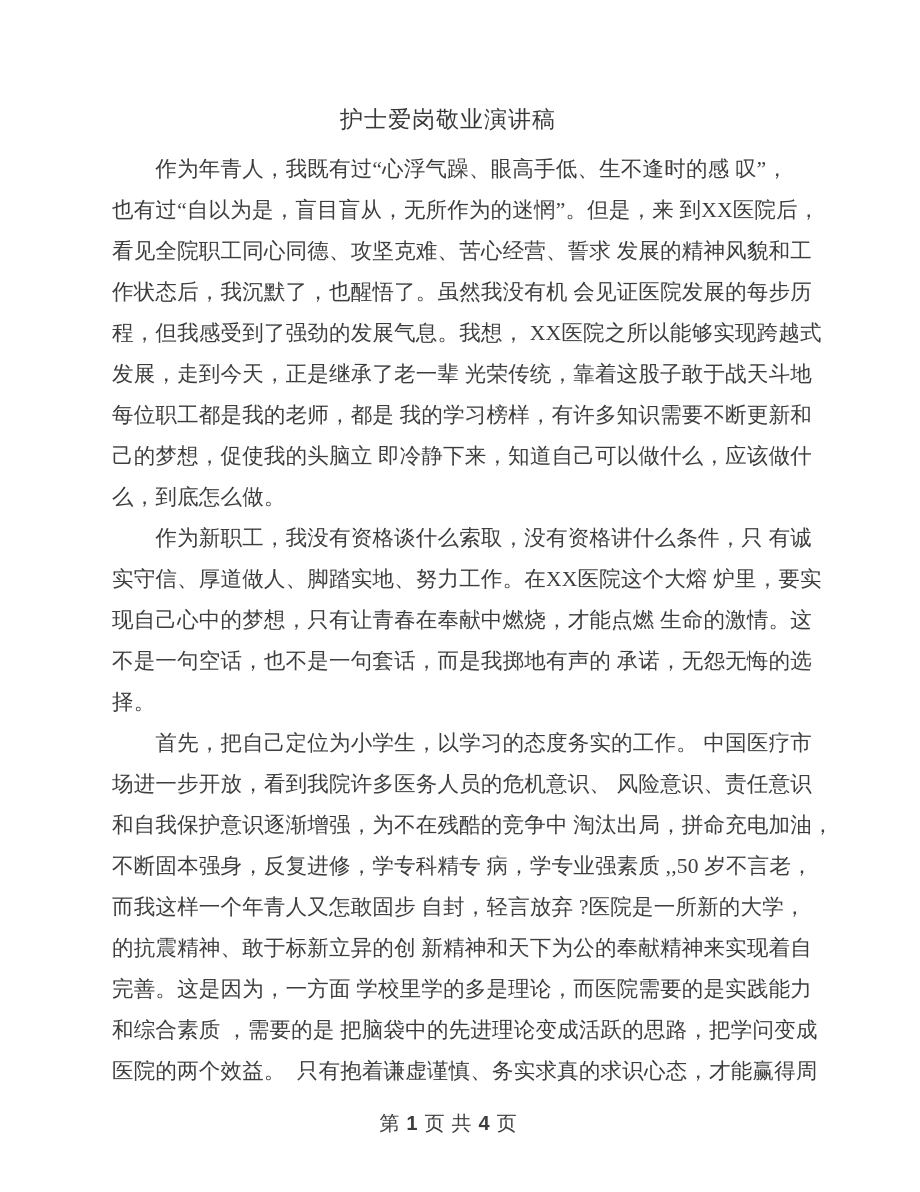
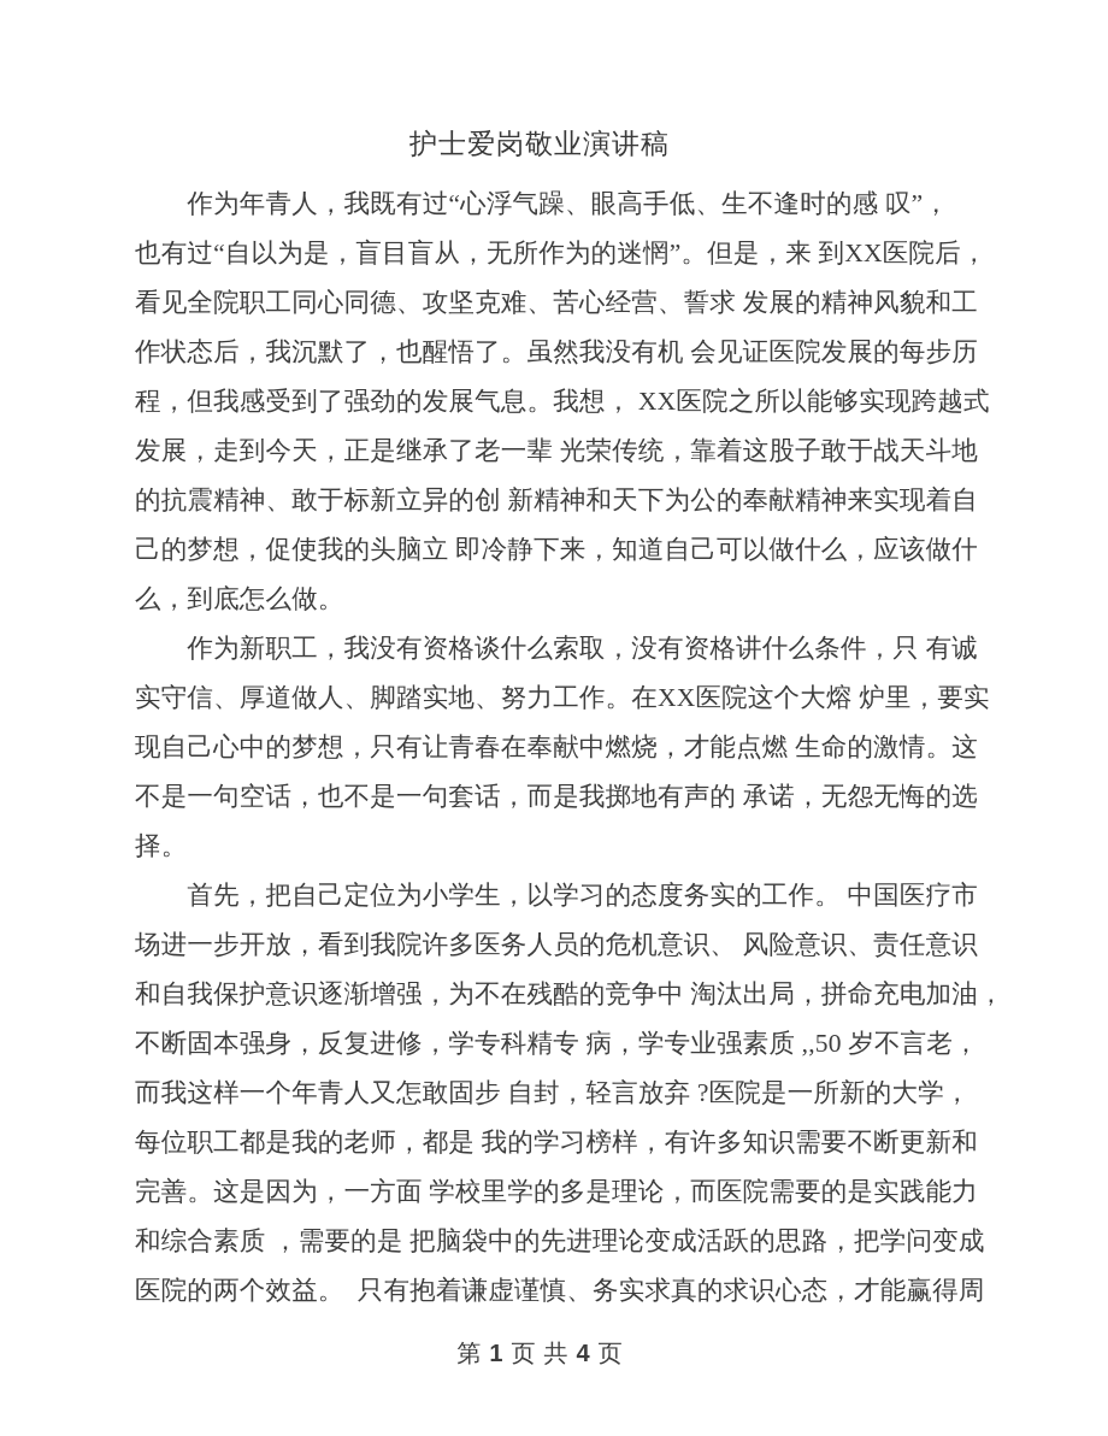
  护士爱岗敬业演讲稿
  作为年青人，我既有过“心浮气躁、眼高手低、生不逢时的感 叹”，
  也有过“自以为是，盲目盲从，无所作为的迷惘”。但是，来 到XX医院后，
  看见全院职工同心同德、攻坚克难、苦心经营、誓求 发展的精神风貌和工
  作状态后，我沉默了，也醒悟了。虽然我没有机 会见证医院发展的每步历
  程，但我感受到了强劲的发展气息。我想， XX医院之所以能够实现跨越式
  发展，走到今天，正是继承了老一辈 光荣传统，靠着这股子敢于战天斗地
- 每位职工都是我的老师，都是 我的学习榜样，有许多知识需要不断更新和
+ 的抗震精神、敢于标新立异的创 新精神和天下为公的奉献精神来实现着自
  己的梦想，促使我的头脑立 即冷静下来，知道自己可以做什么，应该做什
  么，到底怎么做。
  作为新职工，我没有资格谈什么索取，没有资格讲什么条件，只 有诚
  实守信、厚道做人、脚踏实地、努力工作。在XX医院这个大熔 炉里，要实
  现自己心中的梦想，只有让青春在奉献中燃烧，才能点燃 生命的激情。这
  不是一句空话，也不是一句套话，而是我掷地有声的 承诺，无怨无悔的选
  择。
  首先，把自己定位为小学生，以学习的态度务实的工作。 中国医疗市
  场进一步开放，看到我院许多医务人员的危机意识、 风险意识、责任意识
  和自我保护意识逐渐增强，为不在残酷的竞争中 淘汰出局，拼命充电加油，
  不断固本强身，反复进修，学专科精专 病，学专业强素质 ,,50 岁不言老，
  而我这样一个年青人又怎敢固步 自封，轻言放弃 ?医院是一所新的大学，
- 的抗震精神、敢于标新立异的创 新精神和天下为公的奉献精神来实现着自
+ 每位职工都是我的老师，都是 我的学习榜样，有许多知识需要不断更新和
  完善。这是因为，一方面 学校里学的多是理论，而医院需要的是实践能力
  和综合素质 ，需要的是 把脑袋中的先进理论变成活跃的思路，把学问变成
  医院的两个效益。 只有抱着谦虚谨慎、务实求真的求识心态，才能赢得周
  第
  1
  页
  共
  4
  页
